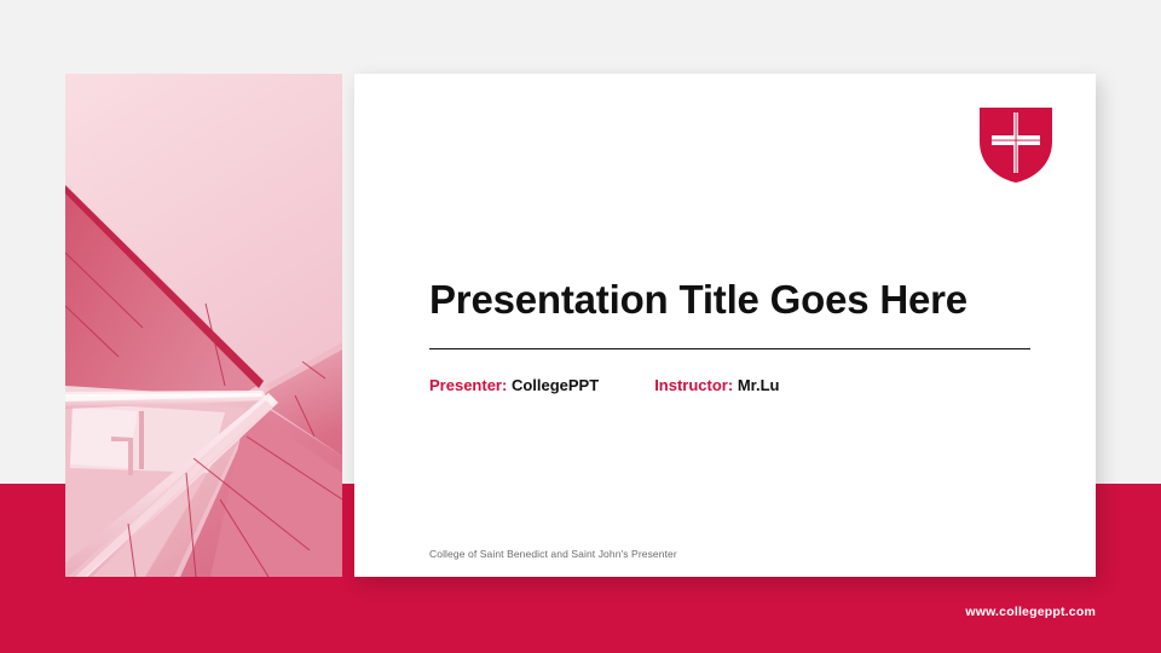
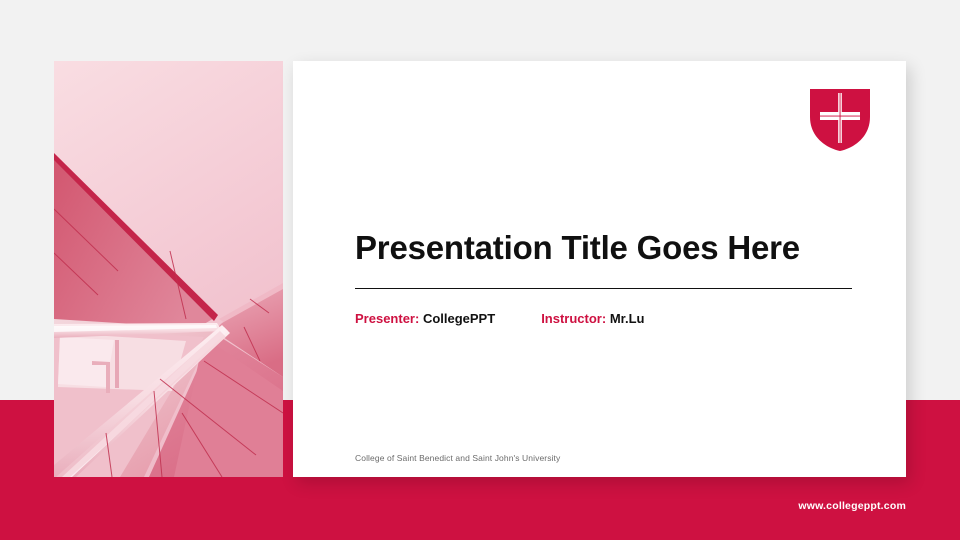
  www.collegeppt.com
  Presentation Title Goes Here
  Presenter: CollegePPT Instructor: Mr.Lu
- College of Saint Benedict and Saint John's Presenter
+ College of Saint Benedict and Saint John's University
